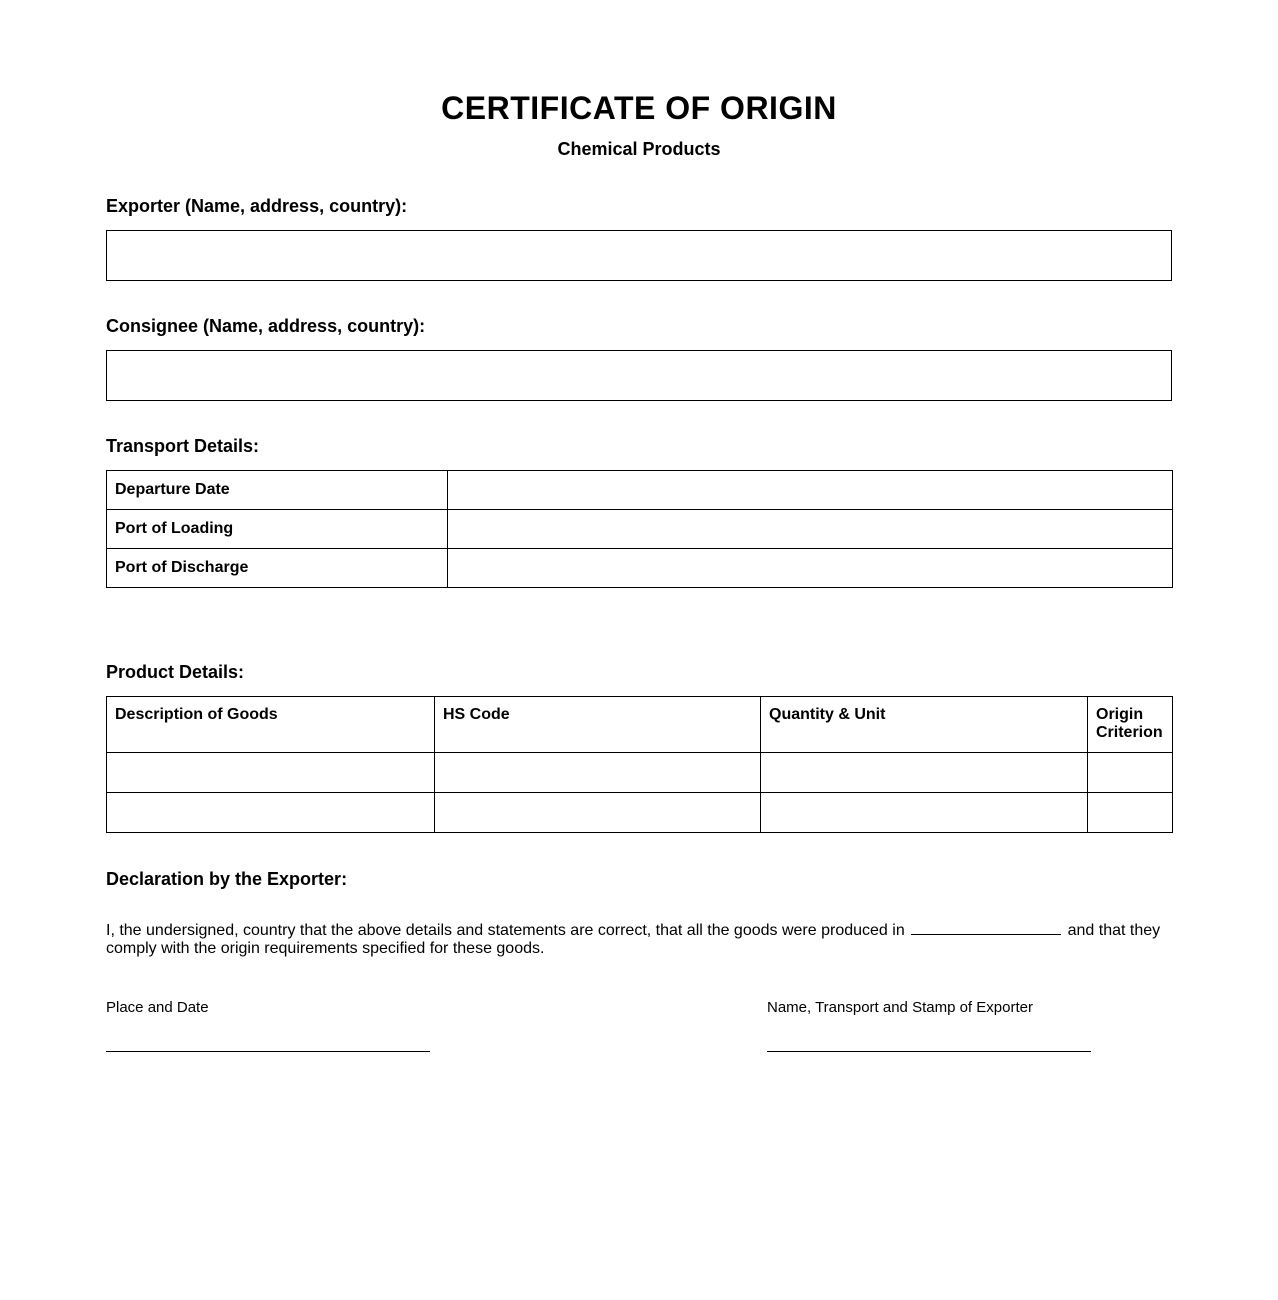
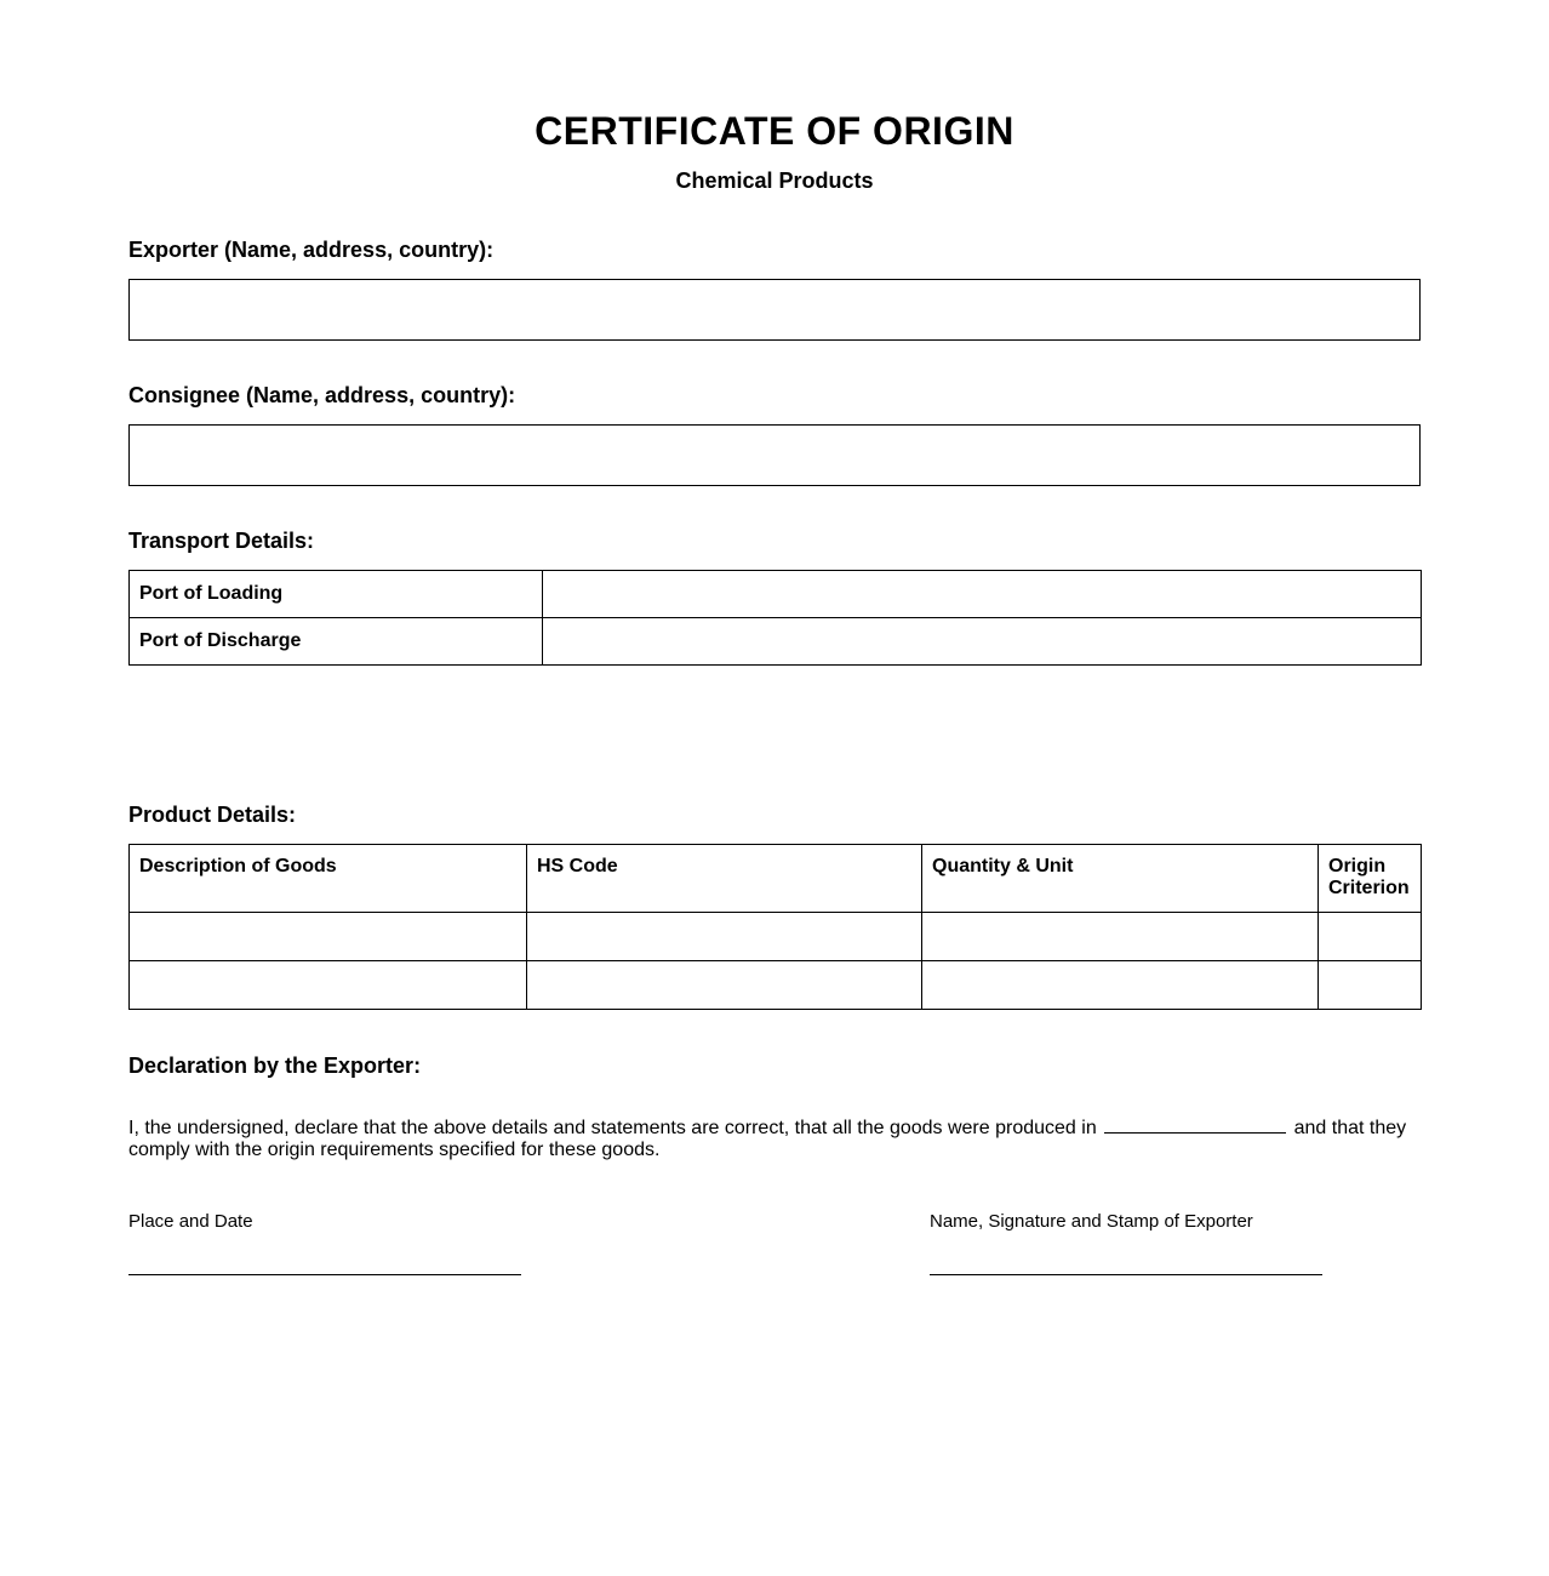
  CERTIFICATE OF ORIGIN
  Chemical Products
  Exporter (Name, address, country):
  Consignee (Name, address, country):
  Transport Details:
- Departure Date
  Port of Loading
  Port of Discharge
  Product Details:
  Description of Goods	HS Code	Quantity & Unit	Origin Criterion
  Declaration by the Exporter:
- I, the undersigned, country that the above details and statements are correct, that all the goods were produced in and that they comply with the origin requirements specified for these goods.
+ I, the undersigned, declare that the above details and statements are correct, that all the goods were produced in and that they comply with the origin requirements specified for these goods.
  Place and Date
- Name, Transport and Stamp of Exporter
+ Name, Signature and Stamp of Exporter
